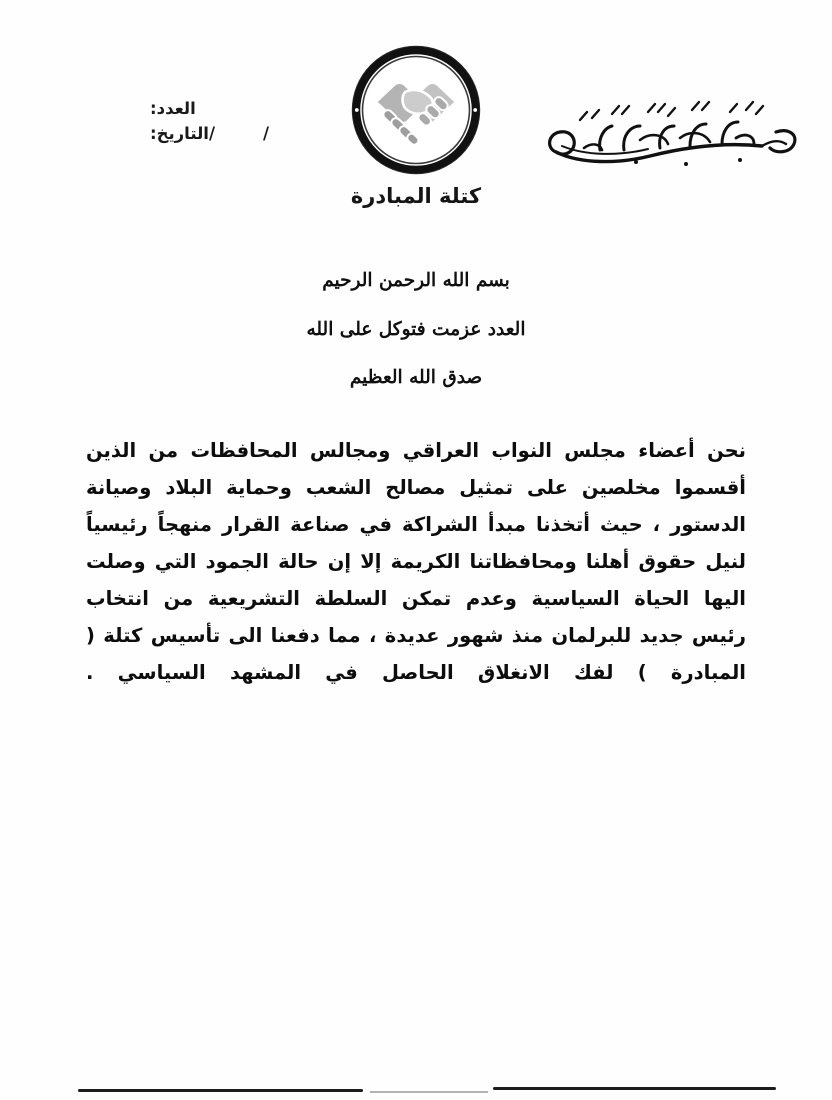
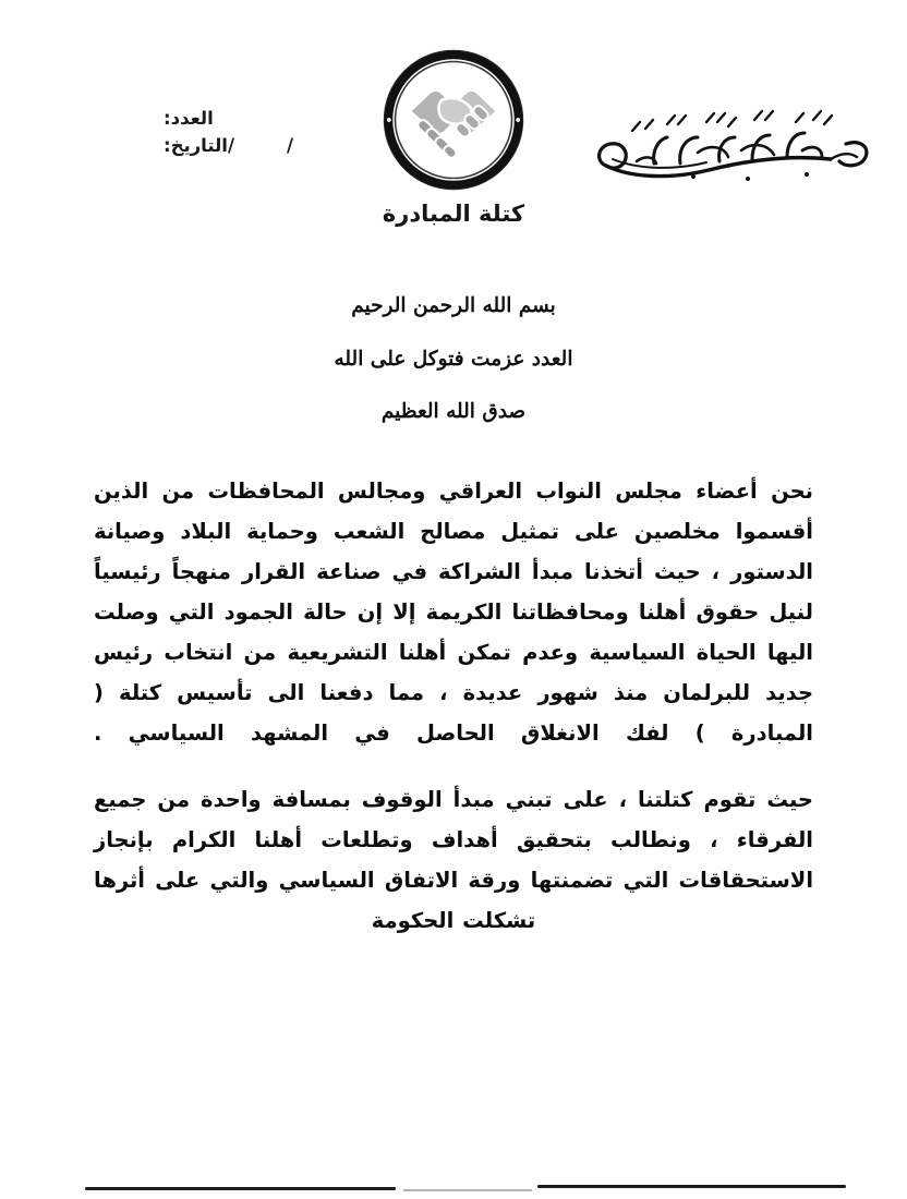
  العدد:
  التاريخ:
  / /
  كتلة المبادرة
  بسم الله الرحمن الرحيم
  العدد عزمت فتوكل على الله
  صدق الله العظيم
- نحن أعضاء مجلس النواب العراقي ومجالس المحافظات من الذين أقسموا مخلصين على تمثيل مصالح الشعب وحماية البلاد وصيانة الدستور ، حيث أتخذنا مبدأ الشراكة في صناعة القرار منهجاً رئيسياً لنيل حقوق أهلنا ومحافظاتنا الكريمة إلا إن حالة الجمود التي وصلت اليها الحياة السياسية وعدم تمكن السلطة التشريعية من انتخاب رئيس جديد للبرلمان منذ شهور عديدة ، مما دفعنا الى تأسيس كتلة ( المبادرة ) لفك الانغلاق الحاصل في المشهد السياسي .
+ نحن أعضاء مجلس النواب العراقي ومجالس المحافظات من الذين أقسموا مخلصين على تمثيل مصالح الشعب وحماية البلاد وصيانة الدستور ، حيث أتخذنا مبدأ الشراكة في صناعة القرار منهجاً رئيسياً لنيل حقوق أهلنا ومحافظاتنا الكريمة إلا إن حالة الجمود التي وصلت اليها الحياة السياسية وعدم تمكن أهلنا التشريعية من انتخاب رئيس جديد للبرلمان منذ شهور عديدة ، مما دفعنا الى تأسيس كتلة ( المبادرة ) لفك الانغلاق الحاصل في المشهد السياسي .
+ حيث تقوم كتلتنا ، على تبني مبدأ الوقوف بمسافة واحدة من جميع الفرقاء ، ونطالب بتحقيق أهداف وتطلعات أهلنا الكرام بإنجاز الاستحقاقات التي تضمنتها ورقة الاتفاق السياسي والتي على أثرها تشكلت الحكومة
